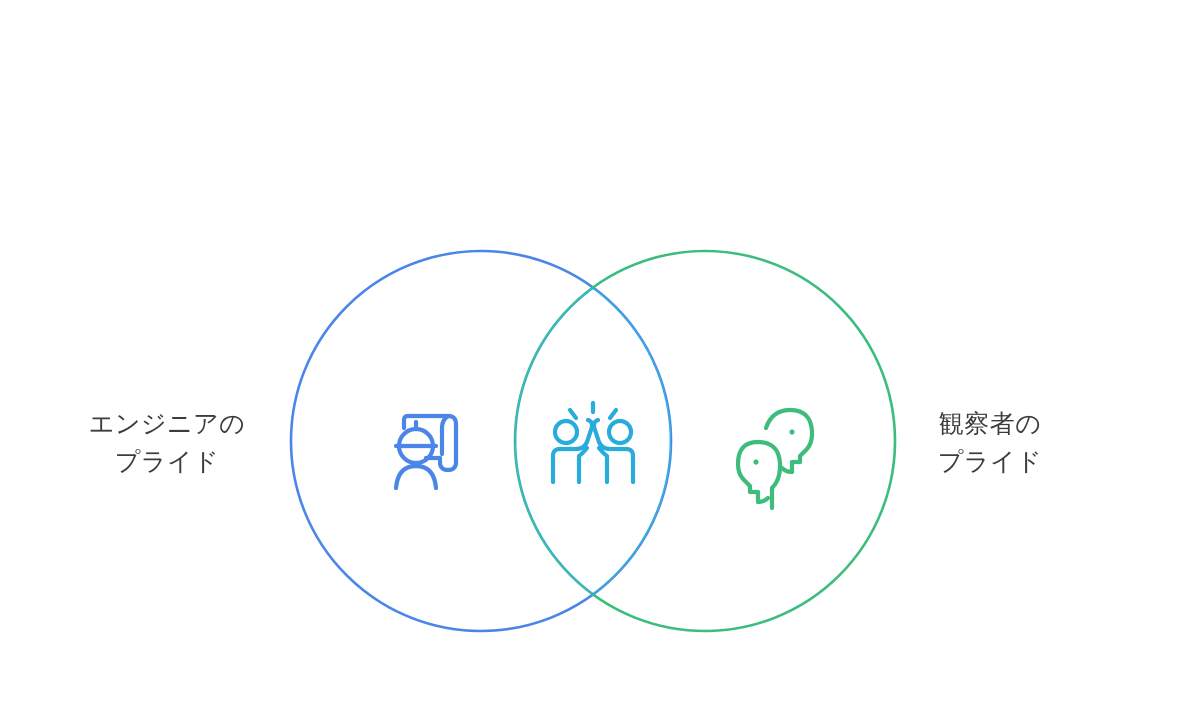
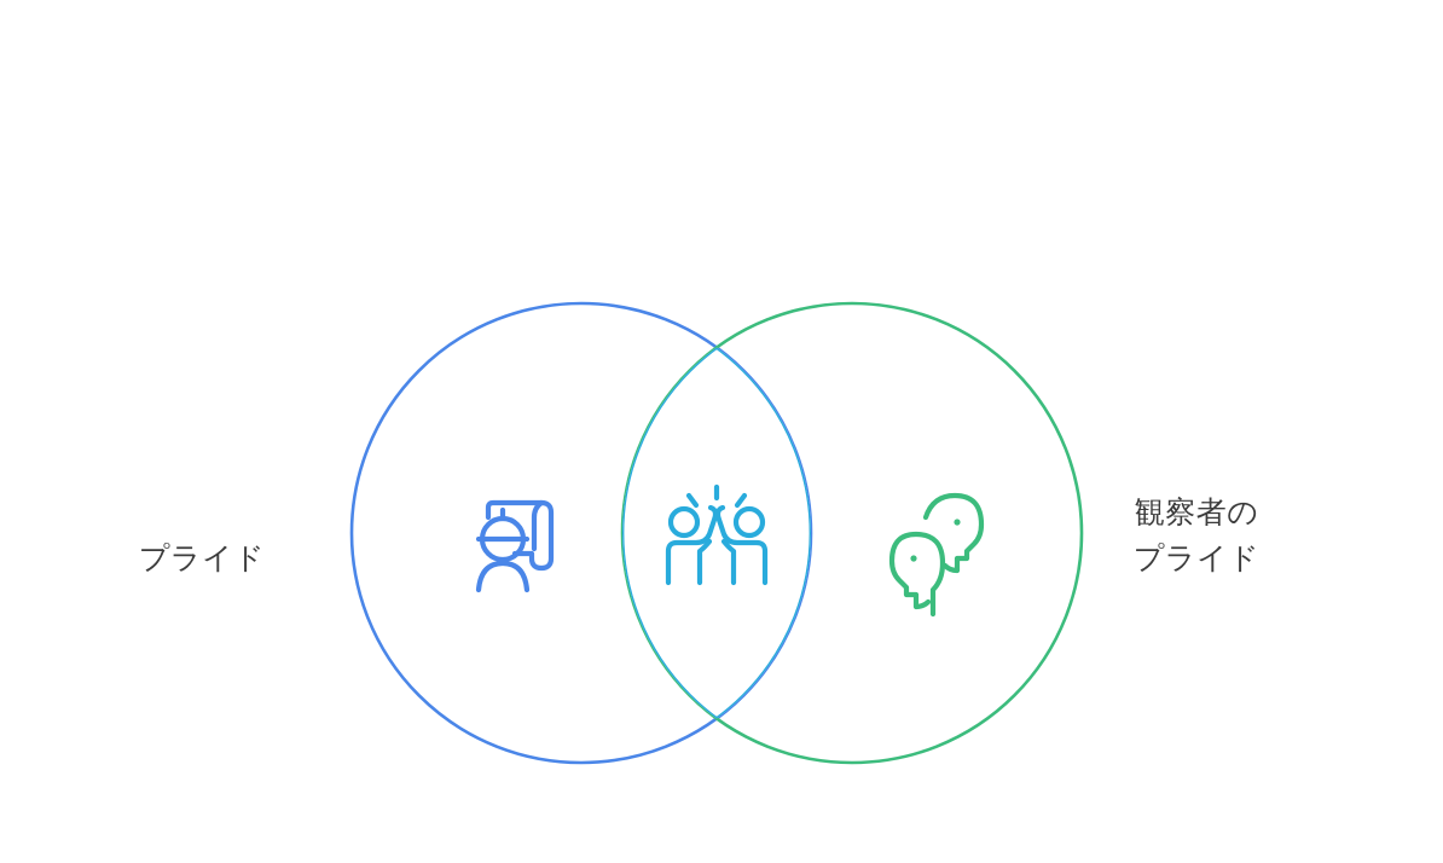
- エンジニアの
  プライド
  観察者の
  プライド
